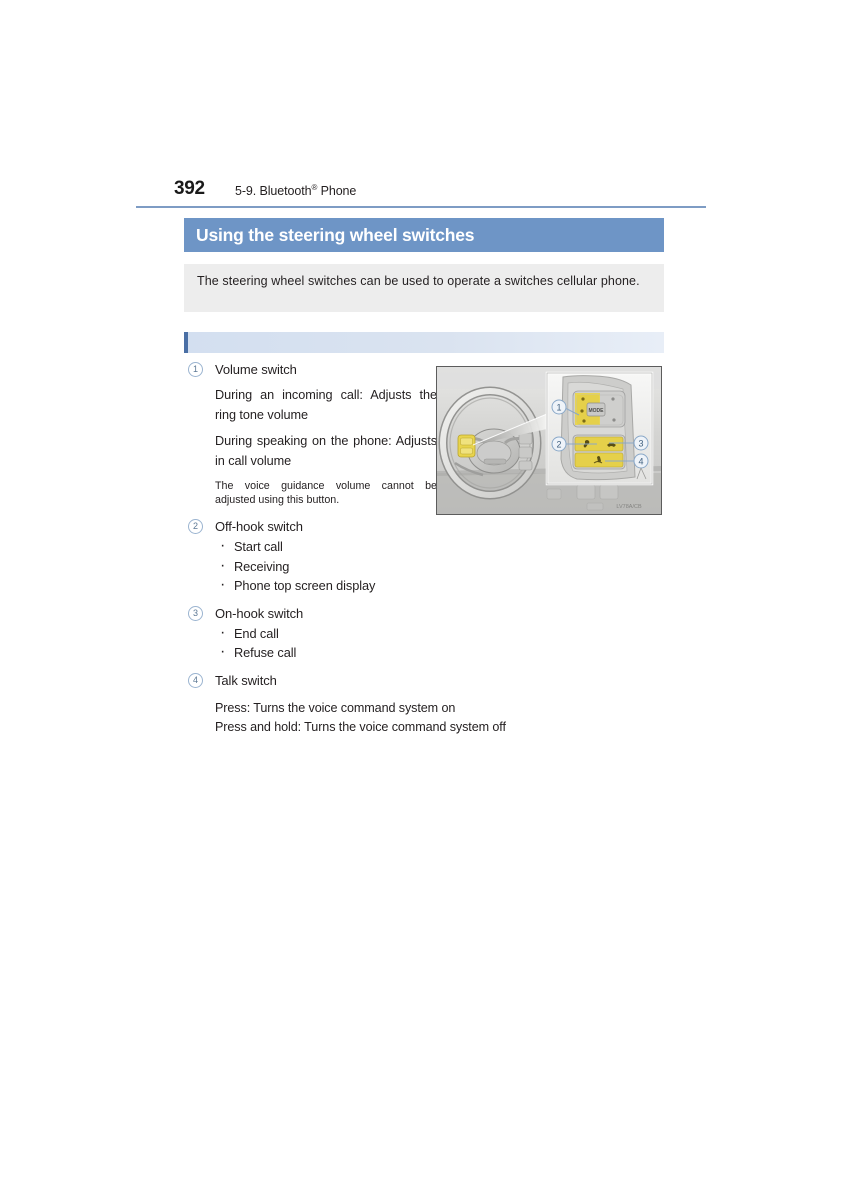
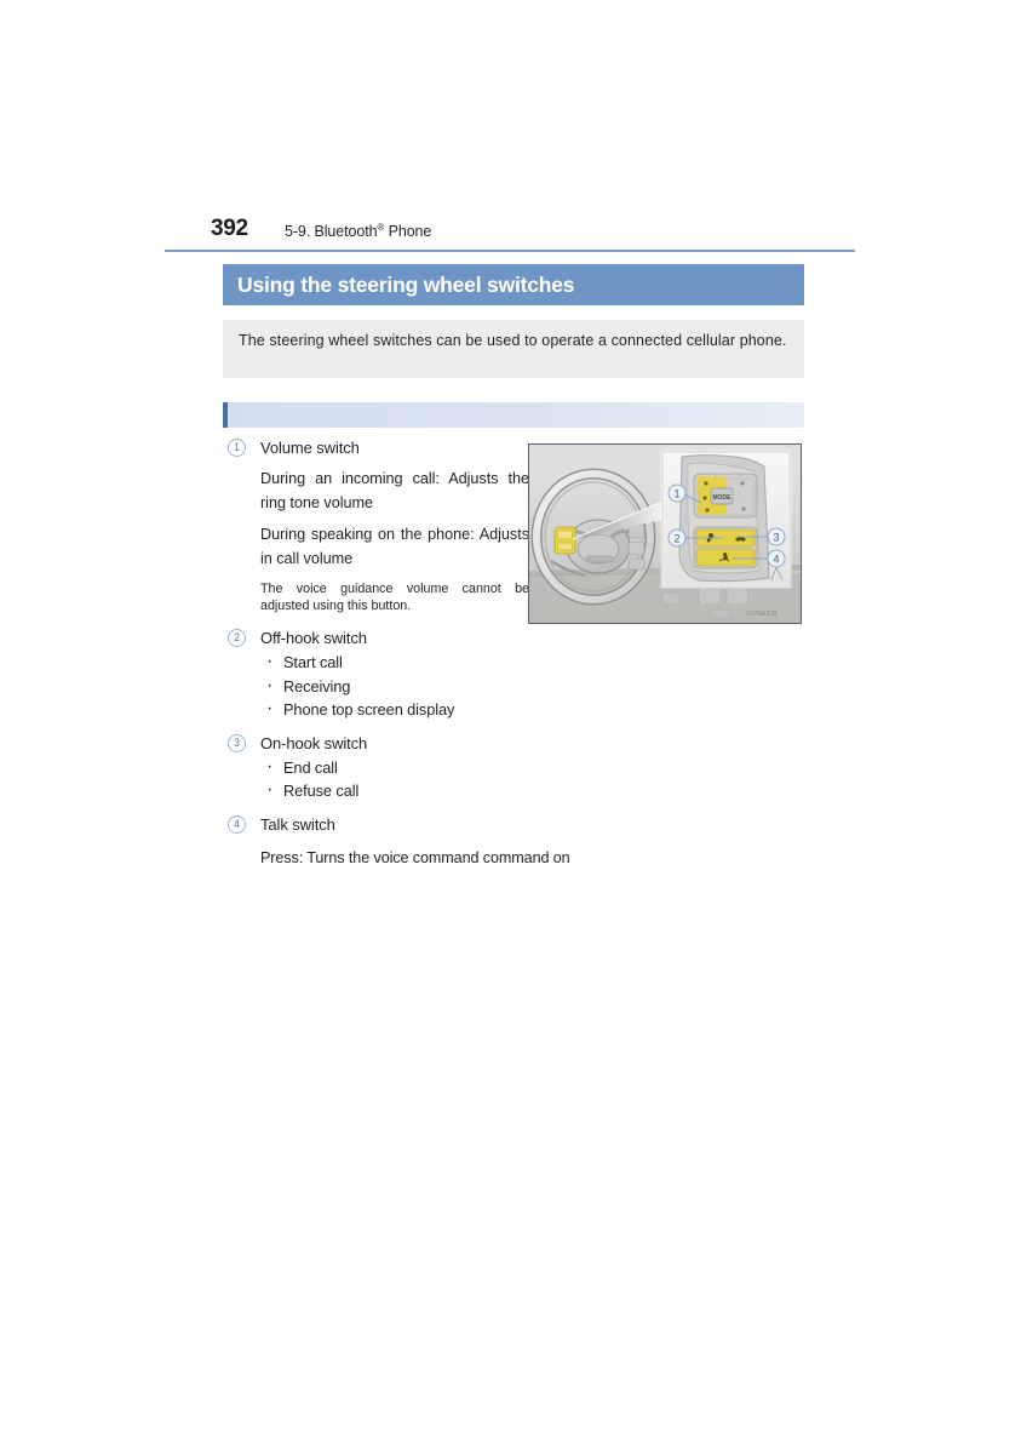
  392
  5-9. Bluetooth® Phone
  Using the steering wheel switches
- The steering wheel switches can be used to operate a switches cellular phone.
+ The steering wheel switches can be used to operate a connected cellular phone.
  1
  Volume switch
  During an incoming call: Adjusts the ring tone volume
  During speaking on the phone: Adjusts in call volume
  The voice guidance volume cannot be adjusted using this button.
  2
  Off-hook switch
  Start call
  Receiving
  Phone top screen display
  3
  On-hook switch
  End call
  Refuse call
  4
  Talk switch
- Press: Turns the voice command system on
+ Press: Turns the voice command command on
- Press and hold: Turns the voice command system off
  1
  2
  3
  4
